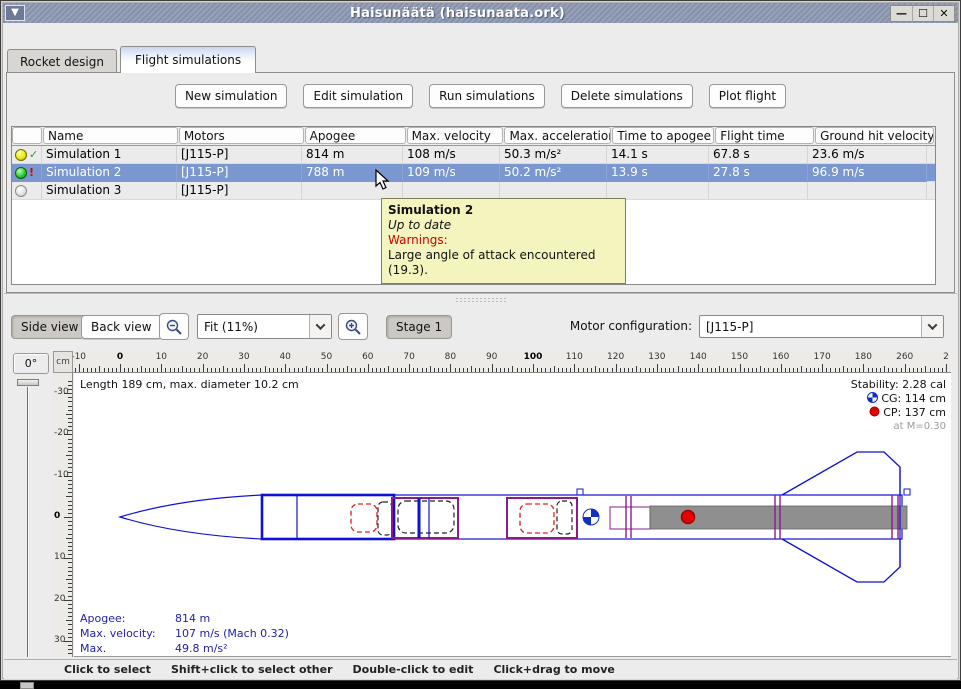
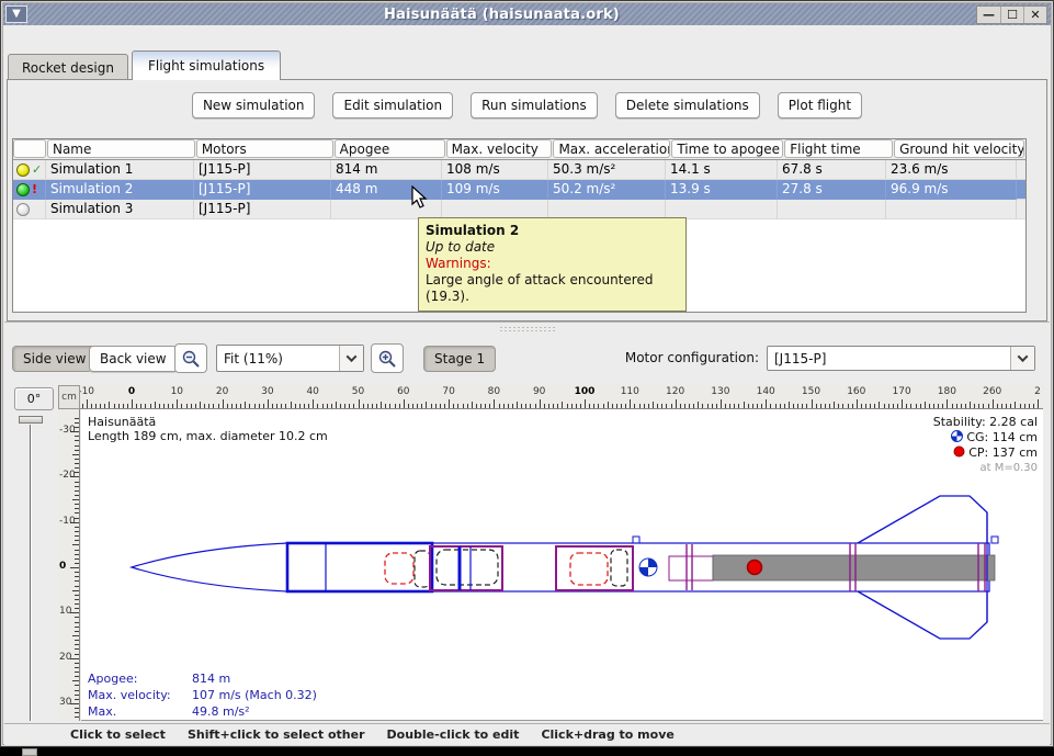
  ▼
  Haisunäätä (haisunaata.ork)
  —
  ☐
  ✕
  Rocket design
  Flight simulations
  New simulation
  Edit simulation
  Run simulations
  Delete simulations
  Plot flight
  Name
  Motors
  Apogee
  Max. velocity
  Max. acceleratio
  Time to apogee
  Flight time
  Ground hit velocity
  ✓
  Simulation 1
  [J115-P]
  814 m
  108 m/s
  50.3 m/s²
  14.1 s
  67.8 s
  23.6 m/s
  !
  Simulation 2
  [J115-P]
- 788 m
+ 448 m
  109 m/s
  50.2 m/s²
  13.9 s
  27.8 s
  96.9 m/s
  Simulation 3
  [J115-P]
  Simulation 2
  Up to date
  Warnings:
  Large angle of attack encountered (19.3).
  Side view
  Back view
  Fit (11%)
  Stage 1
  Motor configuration:
  [J115-P]
  0°
  cm
  -10
  0
  10
  20
  30
  40
  50
  60
  70
  80
  90
  100
  110
  120
  130
  140
  150
  160
  170
  180
  260
  2
  -30
  -20
  -10
  0
  10
  20
  30
+ Haisunäätä
  Length 189 cm, max. diameter 10.2 cm
  Stability: 2.28 cal
  CG: 114 cm
  CP: 137 cm
  at M=0.30
  Apogee:
  814 m
  Max. velocity:
  107 m/s (Mach 0.32)
  49.8 m/s²
  Click to select
  Shift+click to select other
  Double-click to edit
  Click+drag to move
